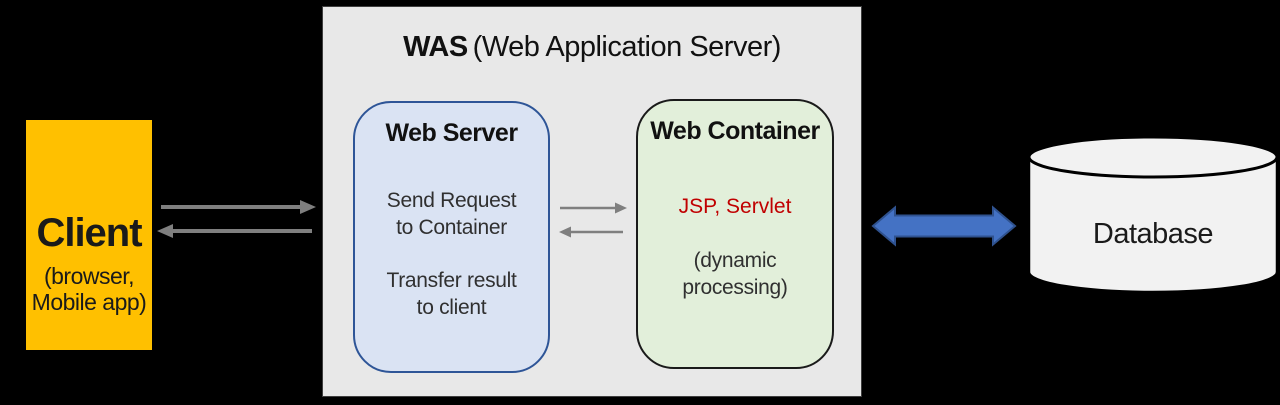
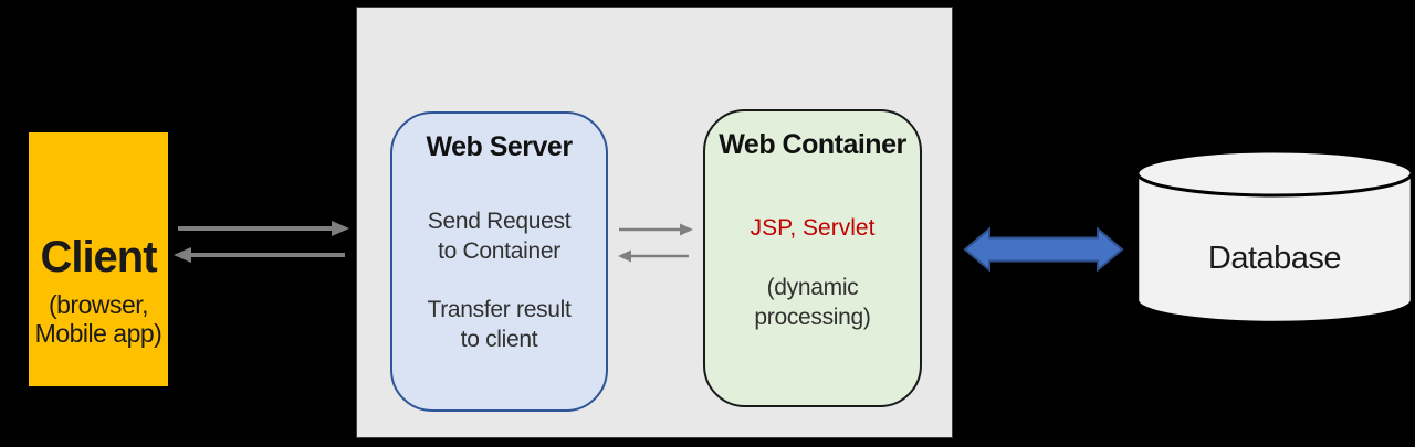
  Client
  (browser,
  Mobile app)
- WAS (Web Application Server)
  Web Server
  Send Request
  to Container
  Transfer result
  to client
  Web Container
  JSP, Servlet
  (dynamic
  processing)
  Database
